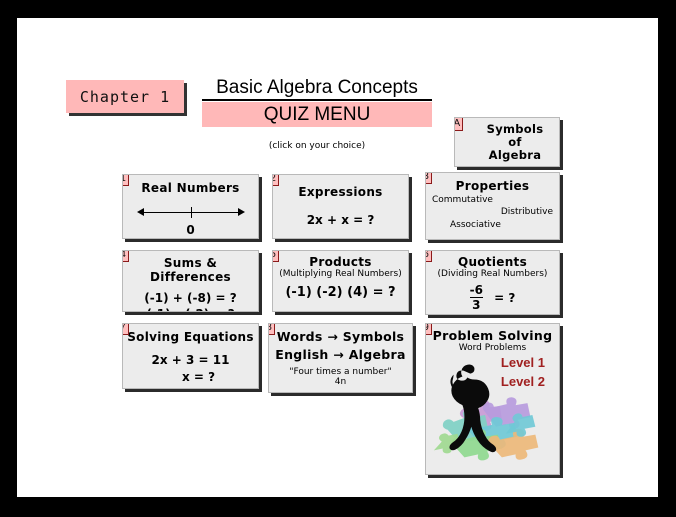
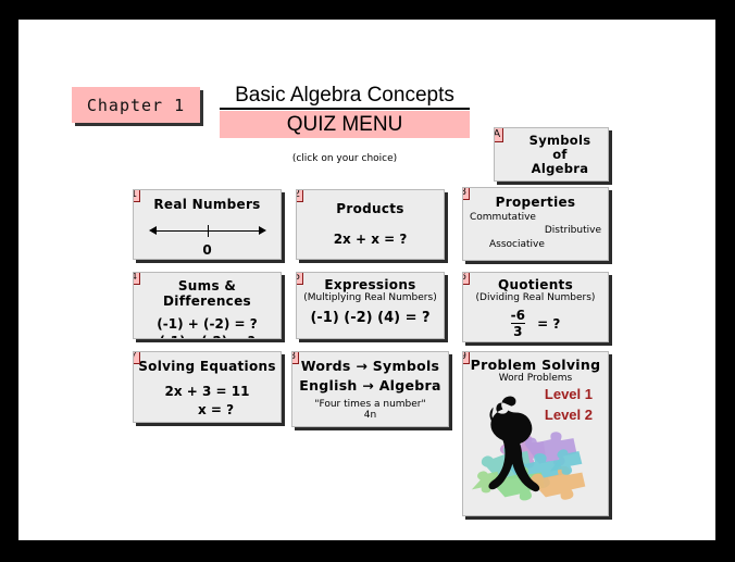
  Chapter 1
  Basic Algebra Concepts
  QUIZ MENU
  (click on your choice)
  Symbols
  of
  Algebra
  1
  Real Numbers
  0
  2
- Expressions
+ Products
  2x + x = ?
  3
  Properties
  Commutative
  Distributive
  Associative
  4
  Sums & Differences
- (-1) + (-8) = ?
+ (-1) + (-2) = ?
  5
- Products
+ Expressions
  (Multiplying Real Numbers)
  (-1) (-2) (4) = ?
  6
  Quotients
  (Dividing Real Numbers)
  -6
  3
  = ?
  7
  Solving Equations
  2x + 3 = 11
  x = ?
  8
  Words → Symbols
  English → Algebra
  "Four times a number"
  4n
  9
  Problem Solving
  Word Problems
  Level 1
  Level 2
